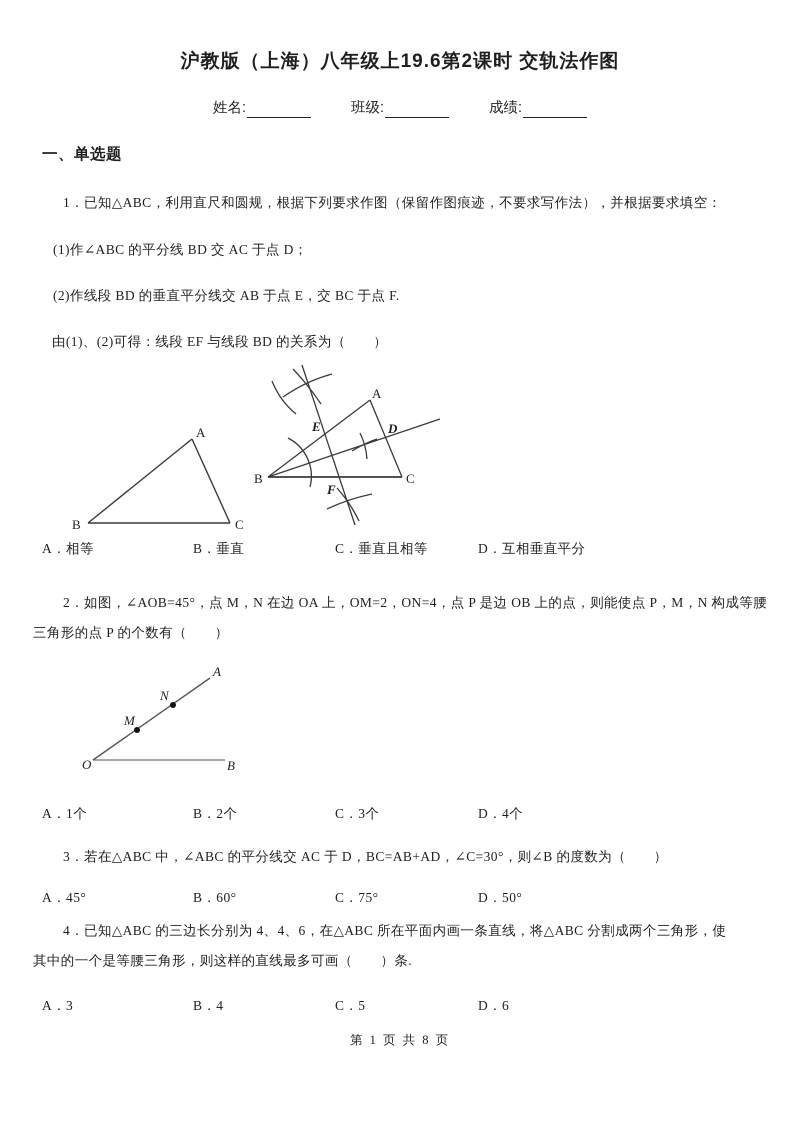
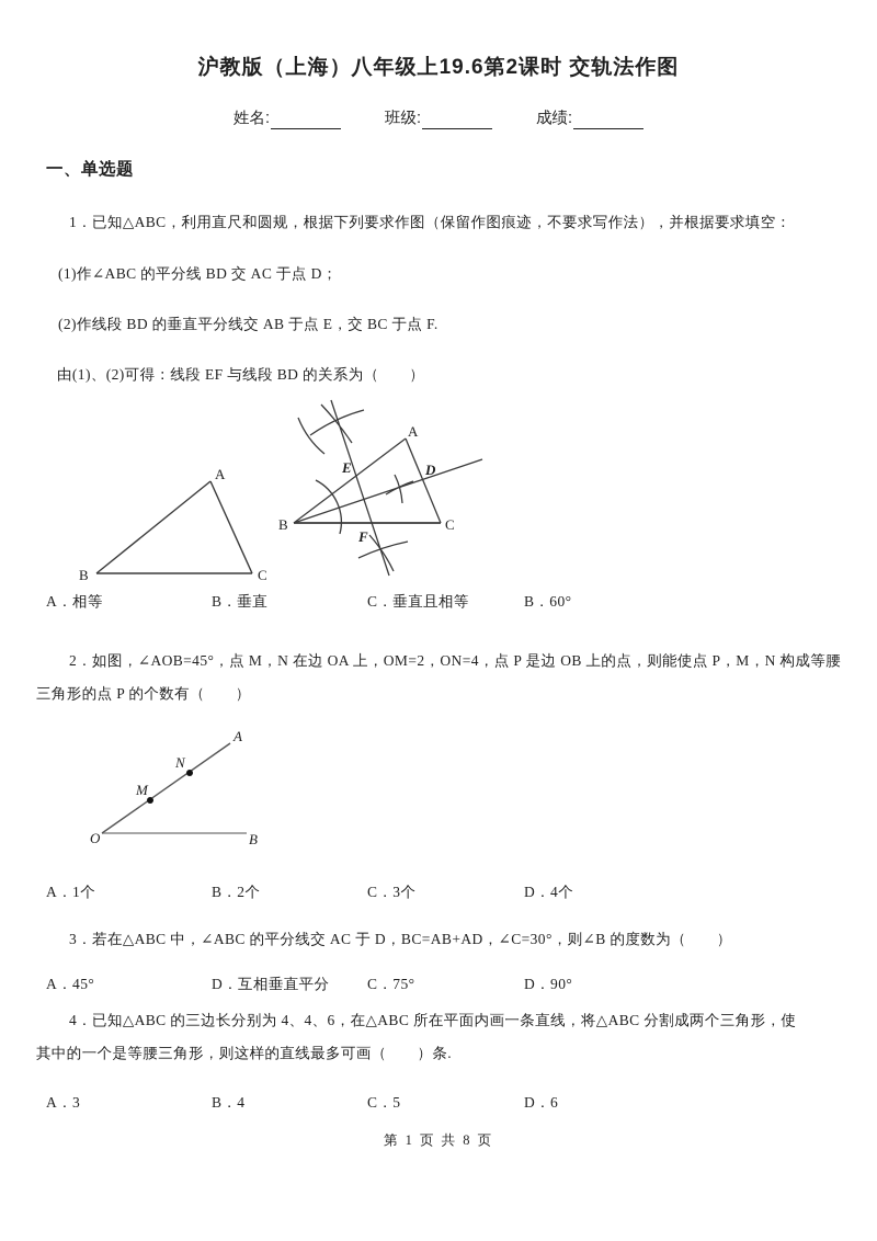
  沪教版（上海）八年级上19.6第2课时 交轨法作图
  姓名:
  班级:
  成绩:
  一、单选题
  1．已知△ABC，利用直尺和圆规，根据下列要求作图（保留作图痕迹，不要求写作法），并根据要求填空：
  (1)作∠ABC 的平分线 BD 交 AC 于点 D；
  (2)作线段 BD 的垂直平分线交 AB 于点 E，交 BC 于点 F.
  由(1)、(2)可得：线段 EF 与线段 BD 的关系为（ ）
  A
  B
  C
  A
  B
  C
  D
  E
  F
  A．相等
  B．垂直
  C．垂直且相等
- D．互相垂直平分
+ B．60°
  2．如图，∠AOB=45°，点 M，N 在边 OA 上，OM=2，ON=4，点 P 是边 OB 上的点，则能使点 P，M，N 构成等腰
  三角形的点 P 的个数有（ ）
  O
  A
  B
  M
  N
  A．1个
  B．2个
  C．3个
  D．4个
  3．若在△ABC 中，∠ABC 的平分线交 AC 于 D，BC=AB+AD，∠C=30°，则∠B 的度数为（ ）
  A．45°
- B．60°
+ D．互相垂直平分
  C．75°
- D．50°
+ D．90°
  4．已知△ABC 的三边长分别为 4、4、6，在△ABC 所在平面内画一条直线，将△ABC 分割成两个三角形，使
  其中的一个是等腰三角形，则这样的直线最多可画（ ）条.
  A．3
  B．4
  C．5
  D．6
  第 1 页 共 8 页
